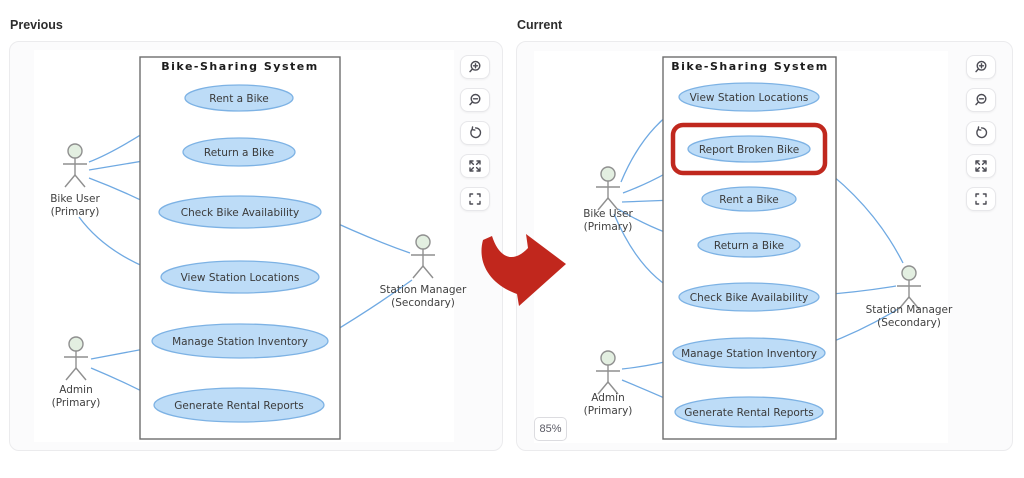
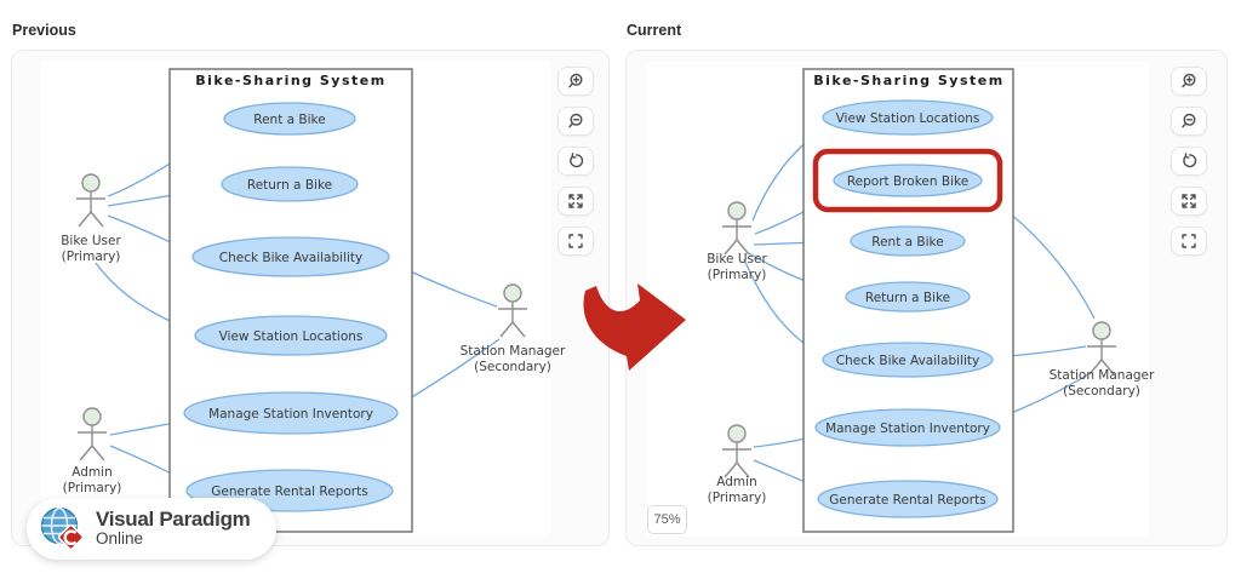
  Previous
  Current
  Bike-Sharing System
  Rent a Bike
  Return a Bike
  Check Bike Availability
  View Station Locations
  Manage Station Inventory
  Generate Rental Reports
  Bike User
  (Primary)
  Admin
  (Primary)
  Station Manager
  (Secondary)
  Bike-Sharing System
  View Station Locations
  Report Broken Bike
  Rent a Bike
  Return a Bike
  Check Bike Availability
  Manage Station Inventory
  Generate Rental Reports
  Bike User
  (Primary)
  Admin
  (Primary)
  Station Manager
  (Secondary)
- 85%
+ 75%
+ Visual Paradigm
+ Online
